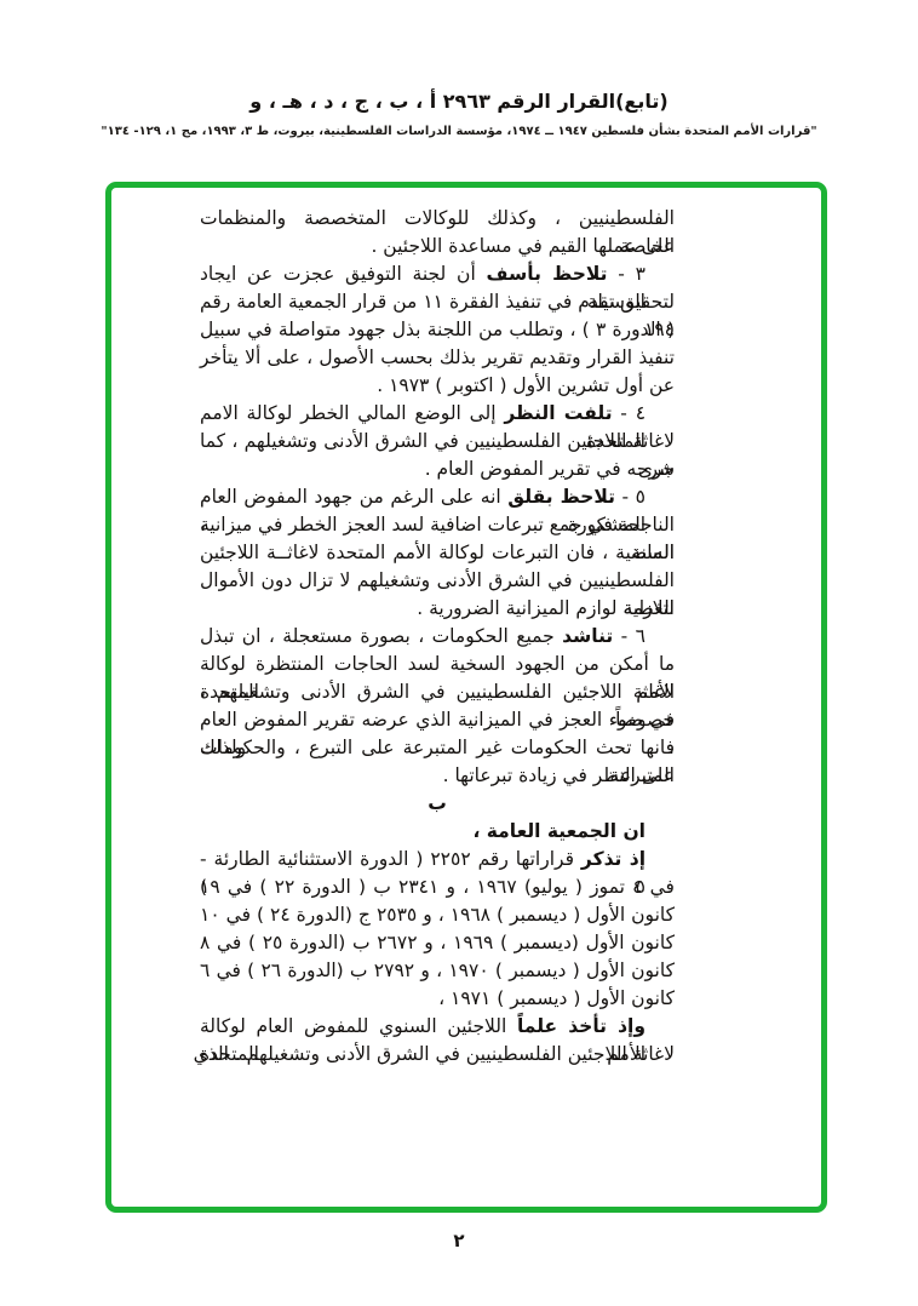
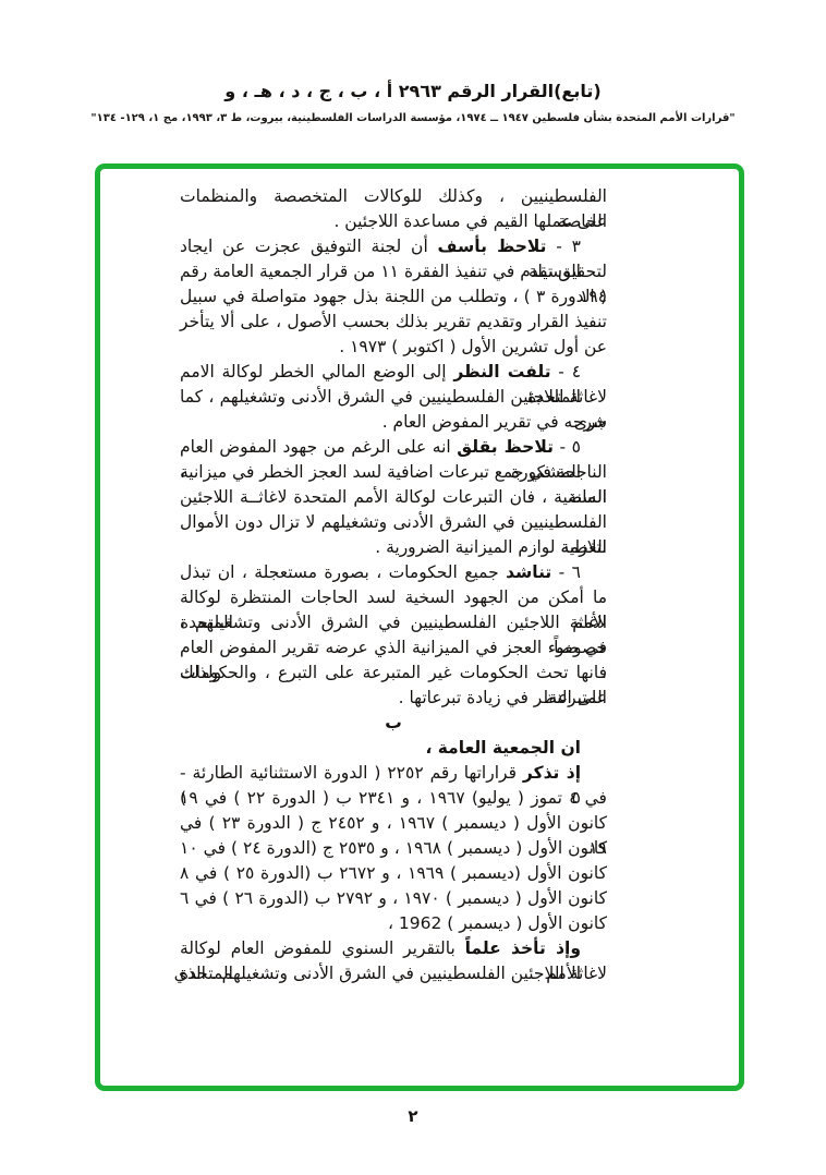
  (تابع)القرار الرقم ٢٩٦٣ أ ، ب ، ج ، د ، هـ ، و
  "قرارات الأمم المتحدة بشأن فلسطين ١٩٤٧ ــ ١٩٧٤، مؤسسة الدراسات الفلسطينية، بيروت، ط ٣، ١٩٩٣، مج ١، ١٢٩- ١٣٤"
  الفلسطينيين ، وكذلك للوكالات المتخصصة والمنظمات الخاصة
  على عملها القيم في مساعدة اللاجئين .
  ٣ - تلاحظ بأسف أن لجنة التوفيق عجزت عن ايجاد الوسيلة
  لتحقيق تقدم في تنفيذ الفقرة ١١ من قرار الجمعية العامة رقم ١٩٤
  ( الدورة ٣ ) ، وتطلب من اللجنة بذل جهود متواصلة في سبيل
  تنفيذ القرار وتقديم تقرير بذلك بحسب الأصول ، على ألا يتأخر
  عن أول تشرين الأول ( اكتوبر ) ١٩٧٣ .
  ٤ - تلفت النظر إلى الوضع المالي الخطر لوكالة الامم المتحدة
  لاغاثة اللاجئين الفلسطينيين في الشرق الأدنى وتشغيلهم ، كما جرى
  شرحه في تقرير المفوض العام .
  ٥ - تلاحظ بقلق انه على الرغم من جهود المفوض العام المشكورة ،
  الناجحة في جمع تبرعات اضافية لسد العجز الخطر في ميزانية السنة
  الماضية ، فان التبرعات لوكالة الأمم المتحدة لاغاثــة اللاجئين
  الفلسطينيين في الشرق الأدنى وتشغيلهم لا تزال دون الأموال اللازمة
  لتغطية لوازم الميزانية الضرورية .
  ٦ - تناشد جميع الحكومات ، بصورة مستعجلة ، ان تبذل
  ما أمكن من الجهود السخية لسد الحاجات المنتظرة لوكالة الأمم المتحدة
  لاغاثة اللاجئين الفلسطينيين في الشرق الأدنى وتشغيلهم ، خصوصاً
  في ضوء العجز في الميزانية الذي عرضه تقرير المفوض العام ، ولذلك
  فانها تحث الحكومات غير المتبرعة على التبرع ، والحكومات المتبرعة
  على النظر في زيادة تبرعاتها .
  ب
  ان الجمعية العامة ،
  إذ تذكر قراراتها رقم ٢٢٥٢ ( الدورة الاستثنائية الطارئة - ٥ )
  في ٤ تموز ( يوليو) ١٩٦٧ ، و ٢٣٤١ ب ( الدورة ٢٢ ) في ١٩
+ كانون الأول ( ديسمبر ) ١٩٦٧ ، و ٢٤٥٢ ج ( الدورة ٢٣ ) في ١٩
  كانون الأول ( ديسمبر ) ١٩٦٨ ، و ٢٥٣٥ ج (الدورة ٢٤ ) في ١٠
  كانون الأول (ديسمبر ) ١٩٦٩ ، و ٢٦٧٢ ب (الدورة ٢٥ ) في ٨
  كانون الأول ( ديسمبر ) ١٩٧٠ ، و ٢٧٩٢ ب (الدورة ٢٦ ) في ٦
- كانون الأول ( ديسمبر ) ١٩٧١ ،
+ كانون الأول ( ديسمبر ) 1962 ،
- وإذ تأخذ علماً اللاجئين السنوي للمفوض العام لوكالة الأمم المتحدة
+ وإذ تأخذ علماً بالتقرير السنوي للمفوض العام لوكالة الأمم المتحدة
  لاغاثة اللاجئين الفلسطينيين في الشرق الأدنى وتشغيلهم . الذي
  ٢
